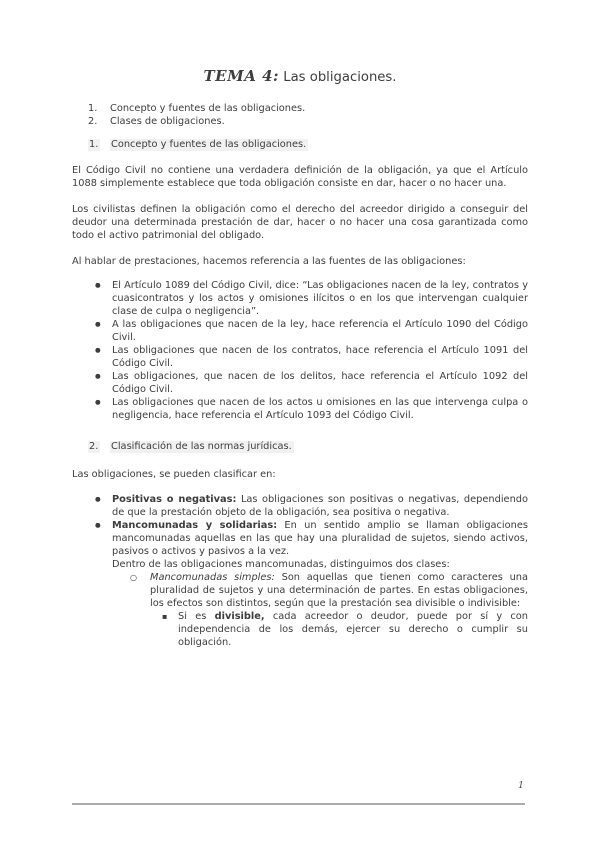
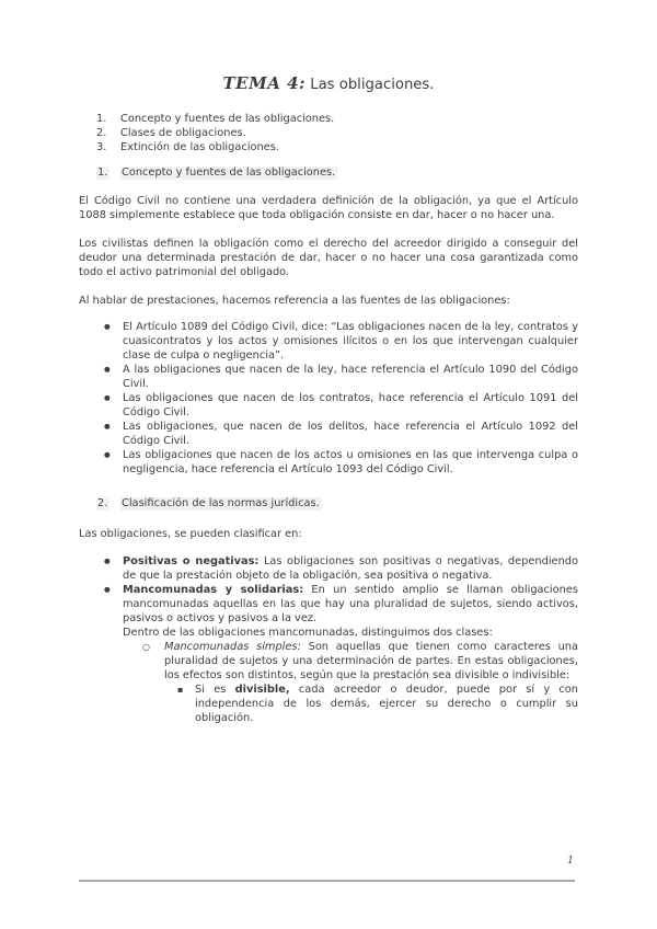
  TEMA 4: Las obligaciones.
  1.
  Concepto y fuentes de las obligaciones.
  2.
  Clases de obligaciones.
+ 3.
+ Extinción de las obligaciones.
  1.
  Concepto y fuentes de las obligaciones.
  El Código Civil no contiene una verdadera definición de la obligación, ya que el Artículo 1088 simplemente establece que toda obligación consiste en dar, hacer o no hacer una.
  Los civilistas definen la obligación como el derecho del acreedor dirigido a conseguir del deudor una determinada prestación de dar, hacer o no hacer una cosa garantizada como todo el activo patrimonial del obligado.
  Al hablar de prestaciones, hacemos referencia a las fuentes de las obligaciones:
  ●
  El Artículo 1089 del Código Civil, dice: “Las obligaciones nacen de la ley, contratos y cuasicontratos y los actos y omisiones ilícitos o en los que intervengan cualquier clase de culpa o negligencia”.
  ●
  A las obligaciones que nacen de la ley, hace referencia el Artículo 1090 del Código Civil.
  ●
  Las obligaciones que nacen de los contratos, hace referencia el Artículo 1091 del Código Civil.
  ●
  Las obligaciones, que nacen de los delitos, hace referencia el Artículo 1092 del Código Civil.
  ●
  Las obligaciones que nacen de los actos u omisiones en las que intervenga culpa o negligencia, hace referencia el Artículo 1093 del Código Civil.
  2.
  Clasificación de las normas jurídicas.
  Las obligaciones, se pueden clasificar en:
  ●
  Positivas o negativas: Las obligaciones son positivas o negativas, dependiendo de que la prestación objeto de la obligación, sea positiva o negativa.
  ●
  Mancomunadas y solidarias: En un sentido amplio se llaman obligaciones mancomunadas aquellas en las que hay una pluralidad de sujetos, siendo activos, pasivos o activos y pasivos a la vez.
  Dentro de las obligaciones mancomunadas, distinguimos dos clases:
  ○
  Mancomunadas simples: Son aquellas que tienen como caracteres una pluralidad de sujetos y una determinación de partes. En estas obligaciones, los efectos son distintos, según que la prestación sea divisible o indivisible:
  ▪
  Si es divisible, cada acreedor o deudor, puede por sí y con independencia de los demás, ejercer su derecho o cumplir su obligación.
  1
